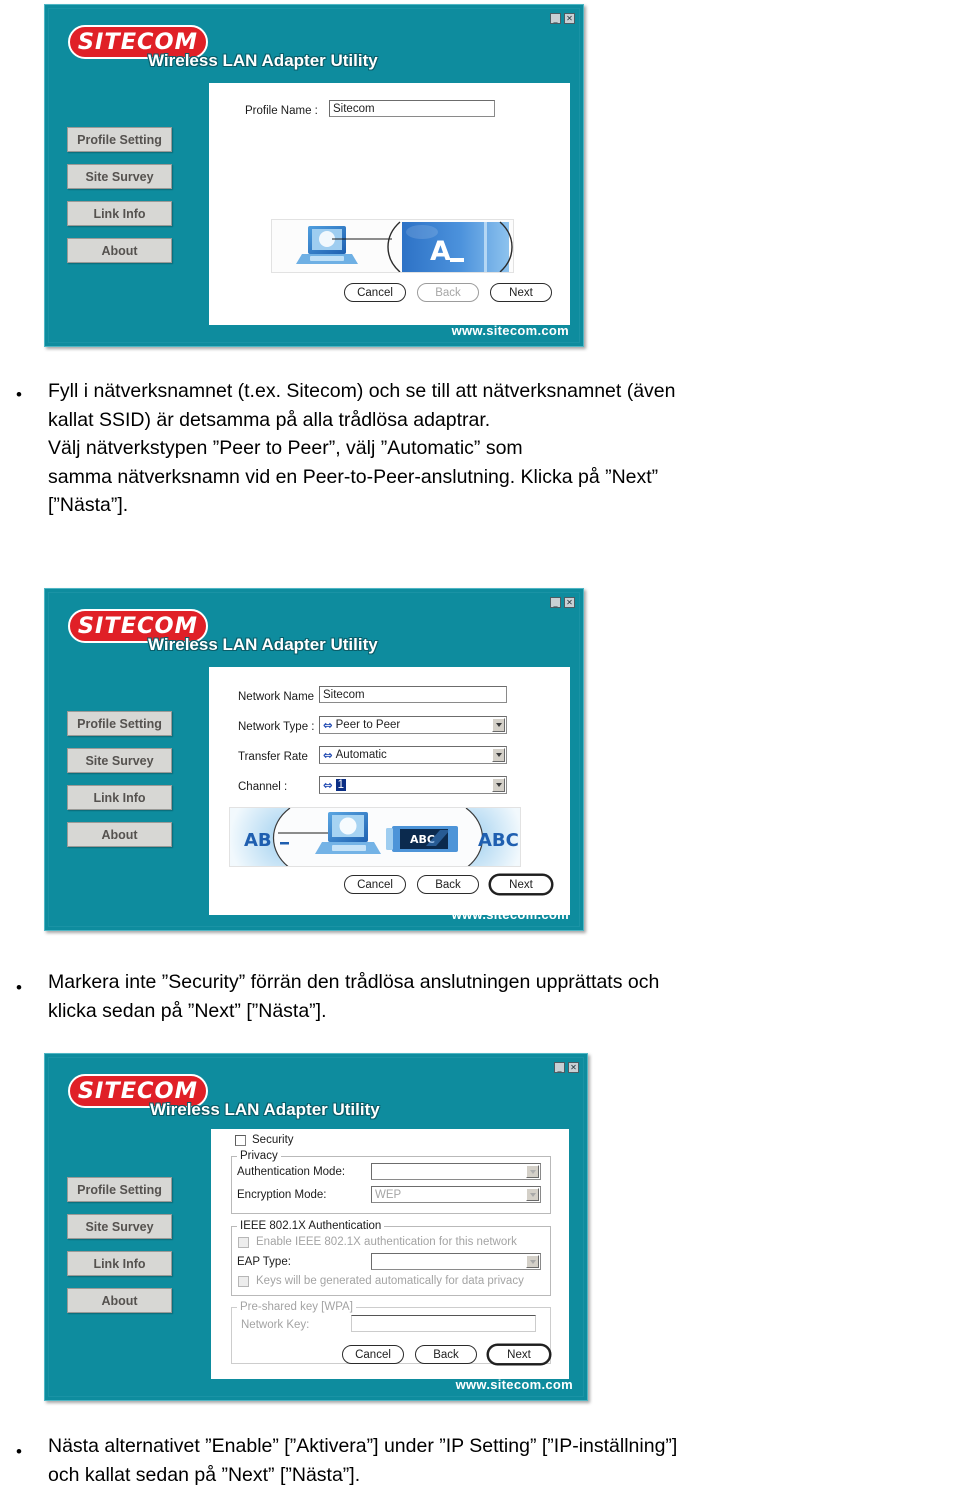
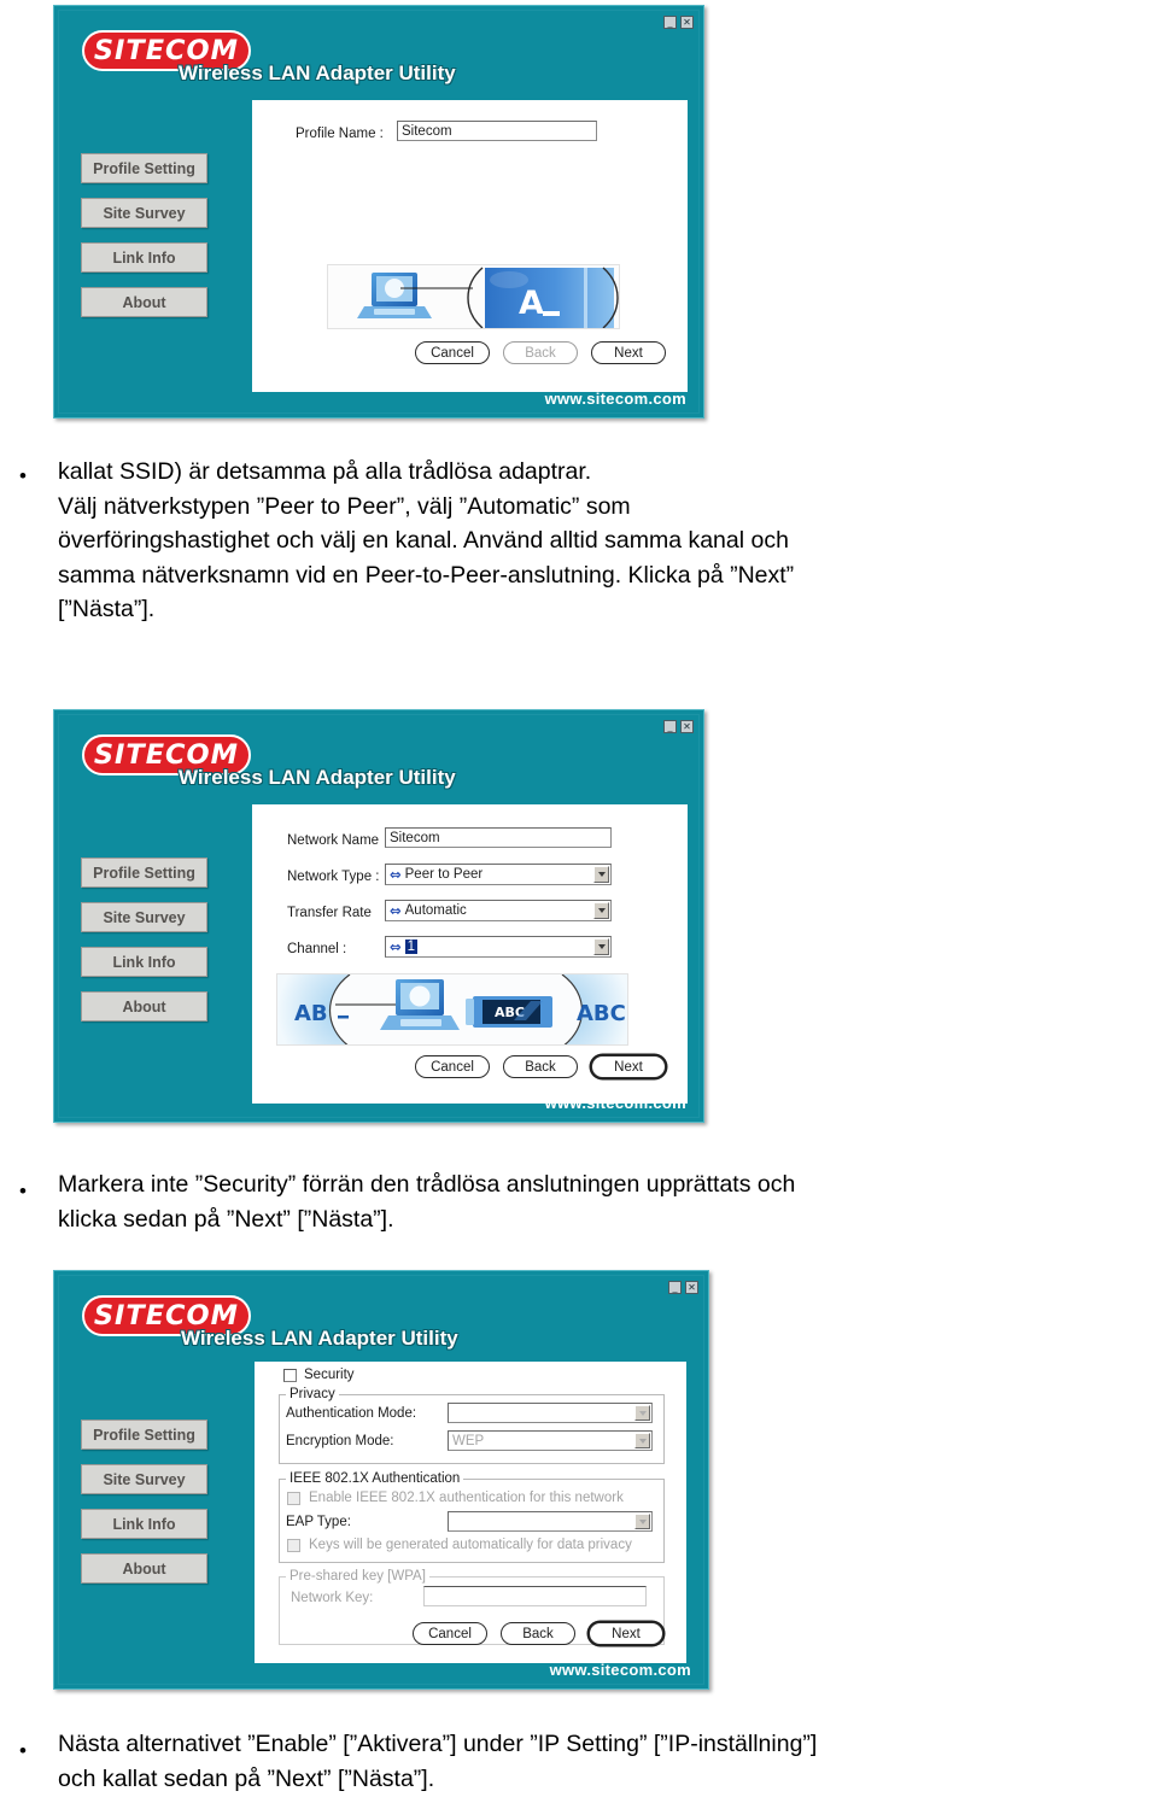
  SITECOM
  Wireless LAN Adapter Utility
  _
  ✕
  Profile Setting
  Site Survey
  Link Info
  About
  Profile Name :
  Sitecom
  A
  Cancel
  Back
  Next
  www.sitecom.com
  •
- Fyll i nätverksnamnet (t.ex. Sitecom) och se till att nätverksnamnet (även
  kallat SSID) är detsamma på alla trådlösa adaptrar.
  Välj nätverkstypen ”Peer to Peer”, välj ”Automatic” som
+ överföringshastighet och välj en kanal. Använd alltid samma kanal och
  samma nätverksnamn vid en Peer-to-Peer-anslutning. Klicka på ”Next”
  [”Nästa”].
  SITECOM
  Wireless LAN Adapter Utility
  _
  ✕
  Profile Setting
  Site Survey
  Link Info
  About
  Network Name
  Sitecom
  Network Type :
  ⇔
  Peer to Peer
  Transfer Rate
  ⇔
  Automatic
  Channel :
  ⇔
  1
  AB
  ABC
  ABC
  Cancel
  Back
  Next
  www.sitecom.com
  •
  Markera inte ”Security” förrän den trådlösa anslutningen upprättats och
  klicka sedan på ”Next” [”Nästa”].
  SITECOM
  Wireless LAN Adapter Utility
  _
  ✕
  Profile Setting
  Site Survey
  Link Info
  About
  Security
  Privacy
  Authentication Mode:
  Encryption Mode:
  WEP
  IEEE 802.1X Authentication
  Enable IEEE 802.1X authentication for this network
  EAP Type:
  Keys will be generated automatically for data privacy
  Pre-shared key [WPA]
  Network Key:
  Cancel
  Back
  Next
  www.sitecom.com
  •
  Nästa alternativet ”Enable” [”Aktivera”] under ”IP Setting” [”IP-inställning”]
  och kallat sedan på ”Next” [”Nästa”].
